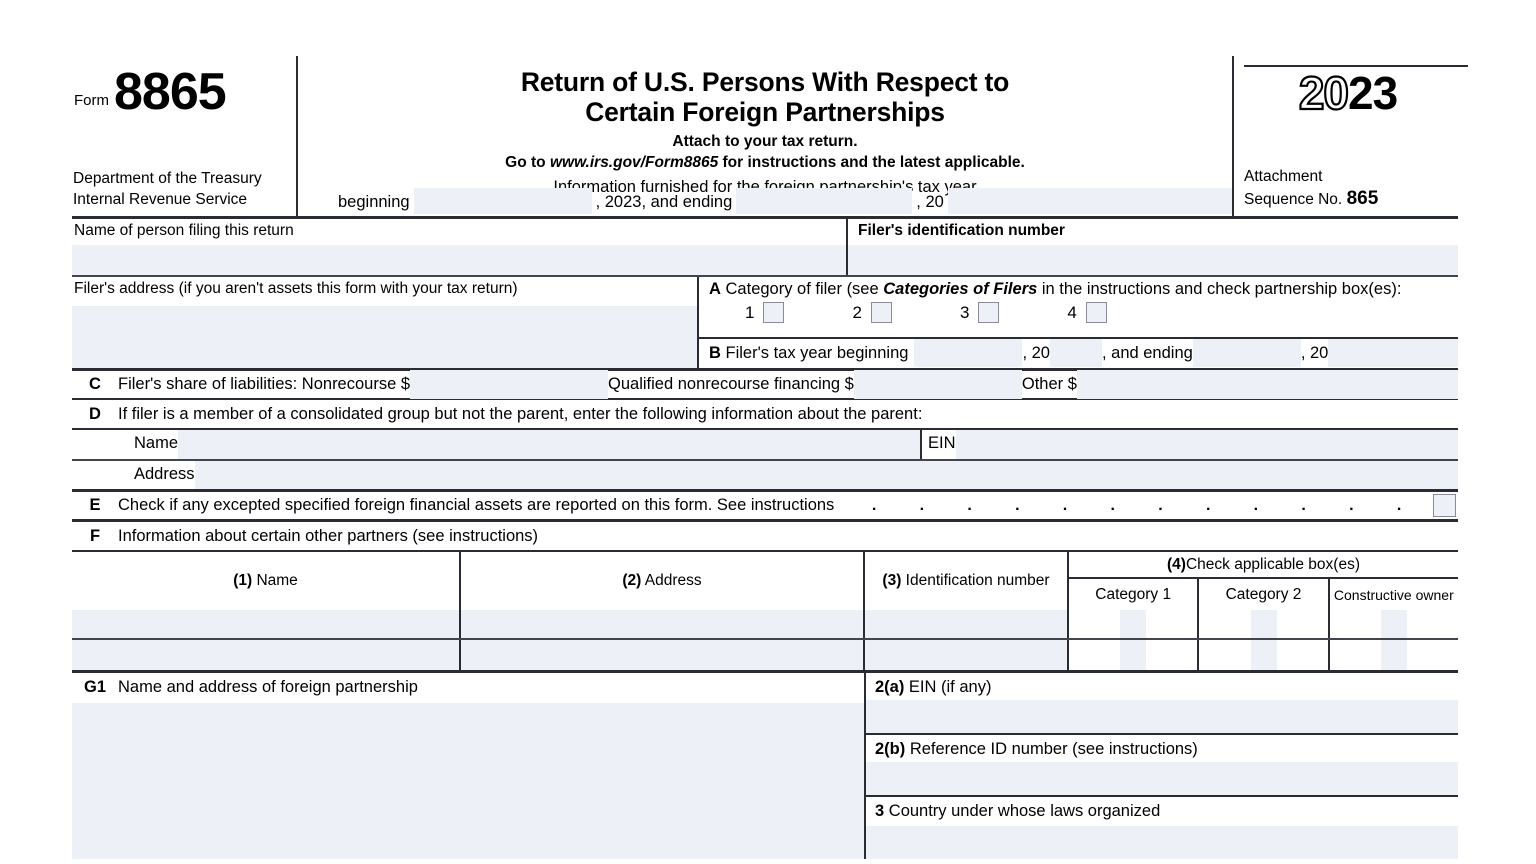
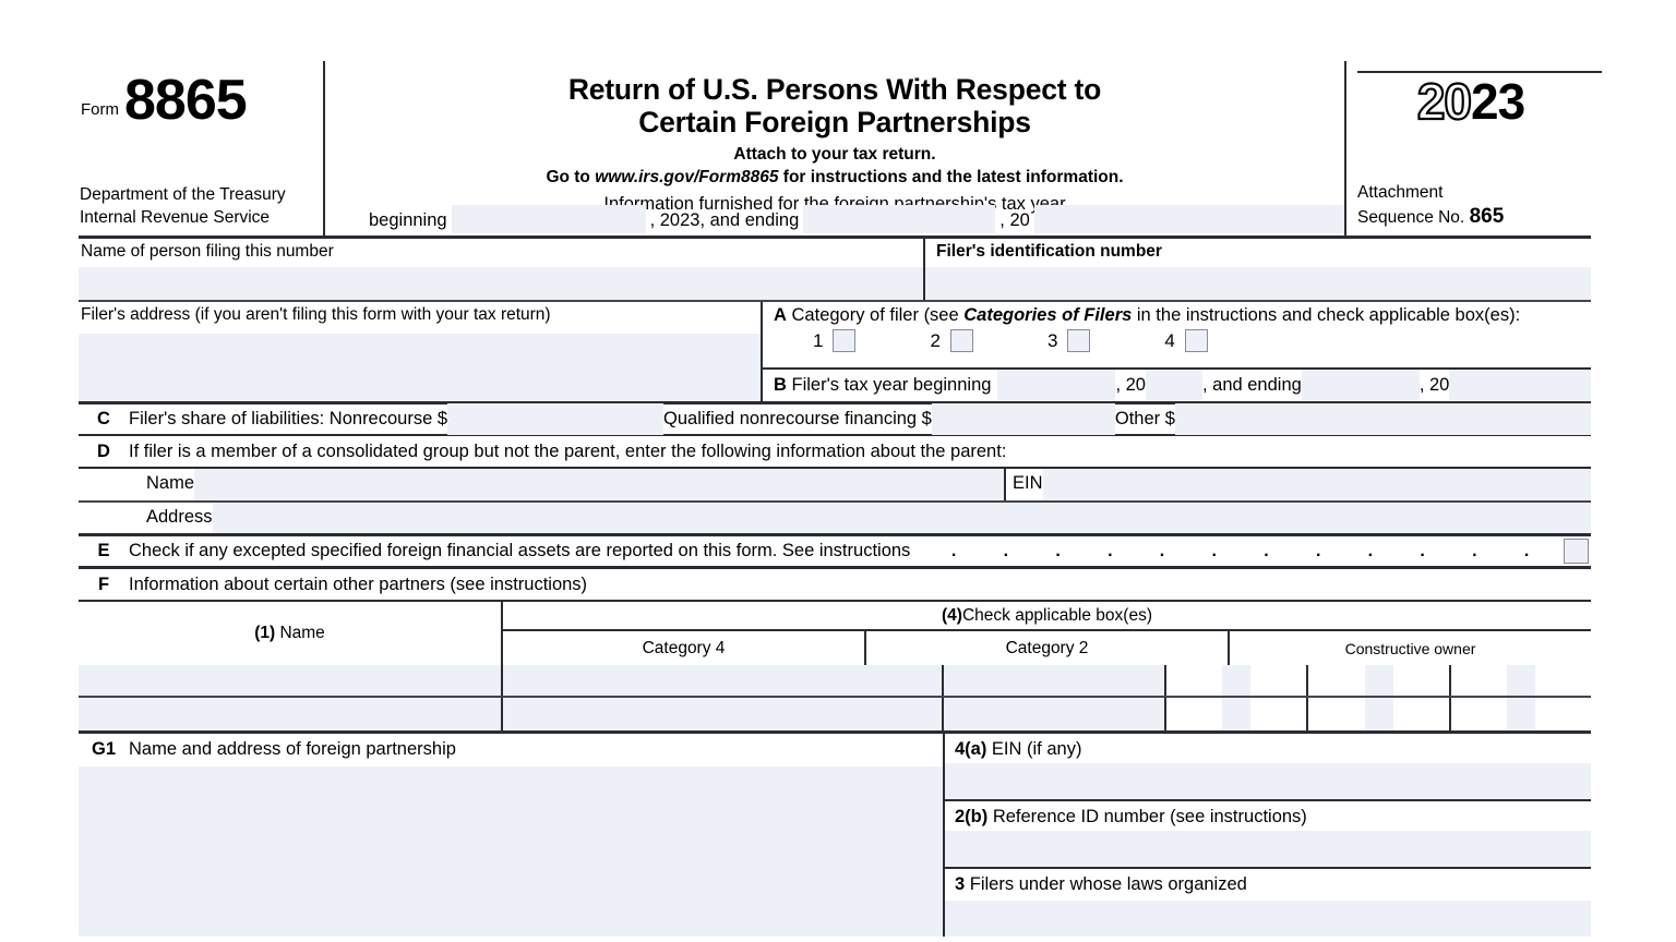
  Form
  8865
  Department of the Treasury
  Internal Revenue Service
  Return of U.S. Persons With Respect to
  Certain Foreign Partnerships
  Attach to your tax return.
- Go to www.irs.gov/Form8865 for instructions and the latest applicable.
+ Go to www.irs.gov/Form8865 for instructions and the latest information.
  beginning
  , 2023, and ending
  , 20
  2023
  Attachment
  Sequence No. 865
- Name of person filing this return
+ Name of person filing this number
  Filer's identification number
- Filer's address (if you aren't assets this form with your tax return)
+ Filer's address (if you aren't filing this form with your tax return)
- A Category of filer (see Categories of Filers in the instructions and check partnership box(es):
+ A Category of filer (see Categories of Filers in the instructions and check applicable box(es):
  1
  2
  3
  4
  B Filer's tax year beginning
  , 20
  , and ending
  , 20
  C
  Filer's share of liabilities: Nonrecourse $
  Qualified nonrecourse financing $
  Other $
  D
  If filer is a member of a consolidated group but not the parent, enter the following information about the parent:
  Name
  EIN
  Address
  E
  Check if any excepted specified foreign financial assets are reported on this form. See instructions
  .
  .
  .
  .
  .
  .
  .
  .
  .
  .
  .
  .
  F
  Information about certain other partners (see instructions)
  (1) Name
- (2) Address
- (3) Identification number
  (4)
  Check applicable box(es)
- Category 1
+ Category 4
  Category 2
  Constructive owner
  G1
  Name and address of foreign partnership
- 2(a) EIN (if any)
+ 4(a) EIN (if any)
  2(b) Reference ID number (see instructions)
- 3 Country under whose laws organized
+ 3 Filers under whose laws organized
